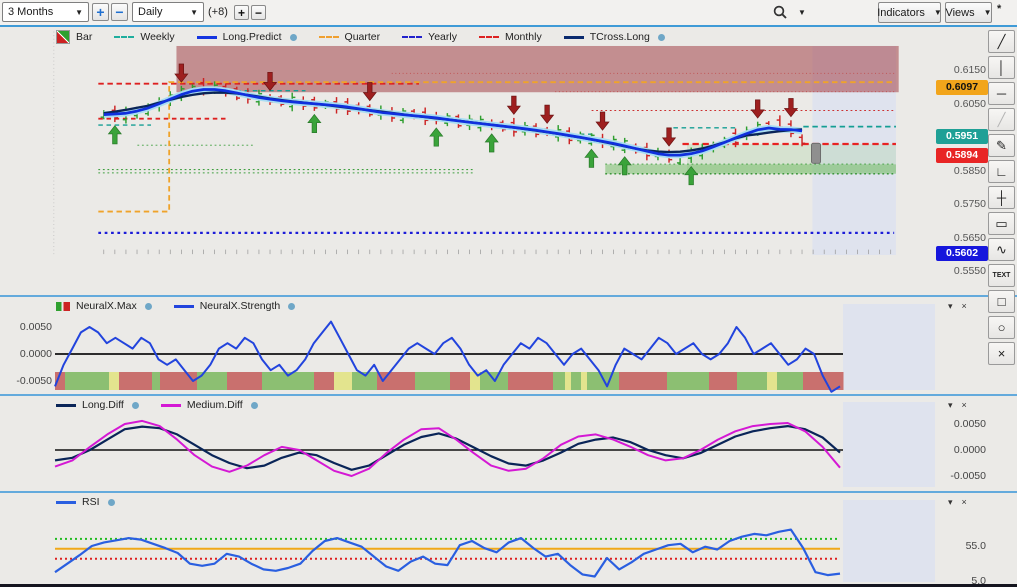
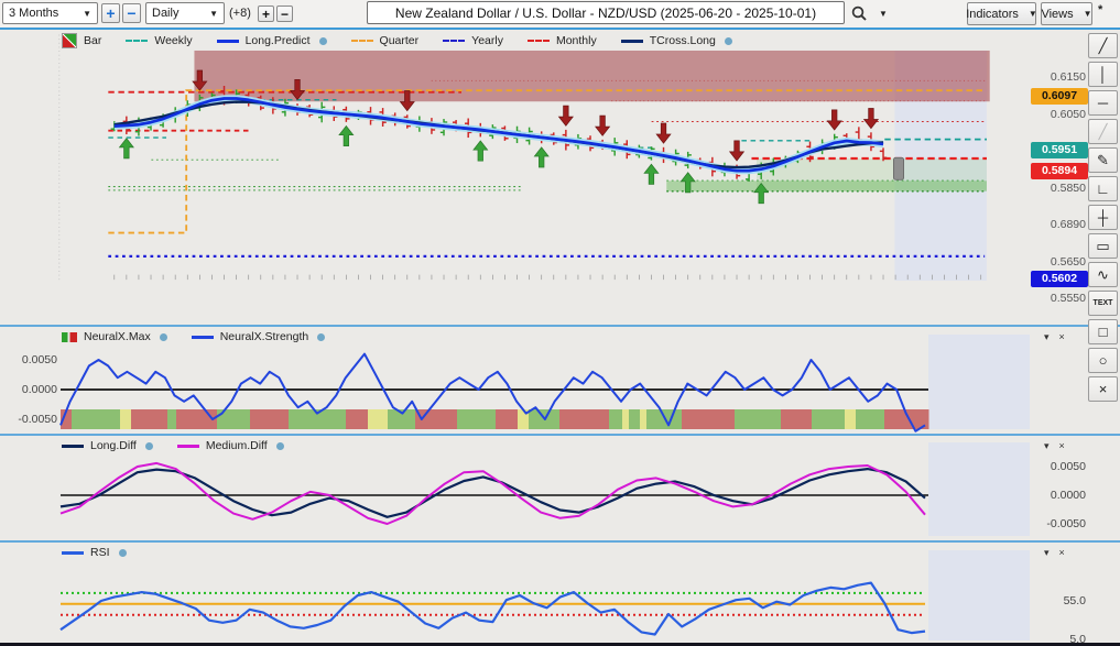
  3 Months
  ▼
  +
  −
  Daily
  ▼
  (+8)
  +
  −
+ New Zealand Dollar / U.S. Dollar - NZD/USD (2025-06-20 - 2025-10-01)
  ▼
  Indicators
  ▼
  Views
  ▼
  *
  Bar
  Weekly
  Long.Predict
  Quarter
  Yearly
  Monthly
  TCross.Long
  0.6150
  0.6050
  0.5850
- 0.5750
+ 0.6890
  0.5650
  0.5550
  0.6097
  0.5951
  0.5894
  0.5602
  NeuralX.Max
  NeuralX.Strength
  ▾
  ×
  0.0050
  0.0000
  -0.0050
  Long.Diff
  Medium.Diff
  ▾
  ×
  0.0050
  0.0000
  -0.0050
  RSI
  ▾
  ×
  55.0
  5.0
  ╱
  │
  ─
  ╱
  ✎
  ∟
  ┼
  ▭
  ∿
  □
  ○
  ×
